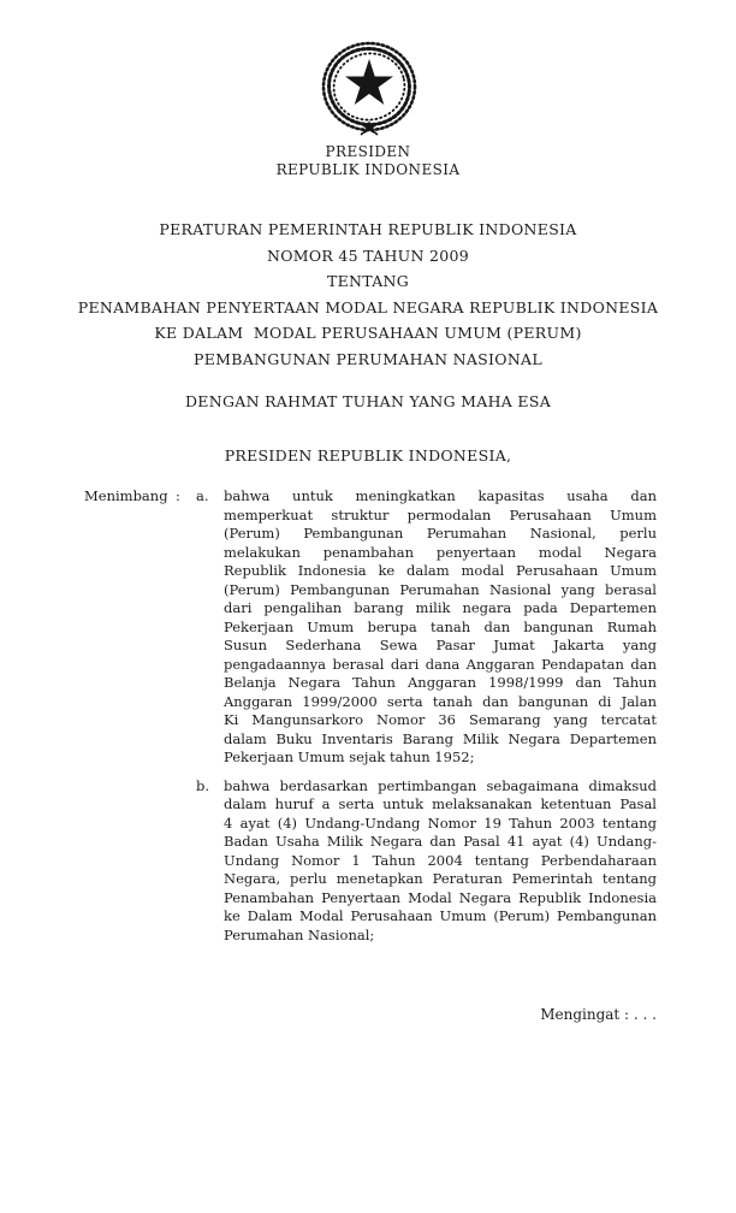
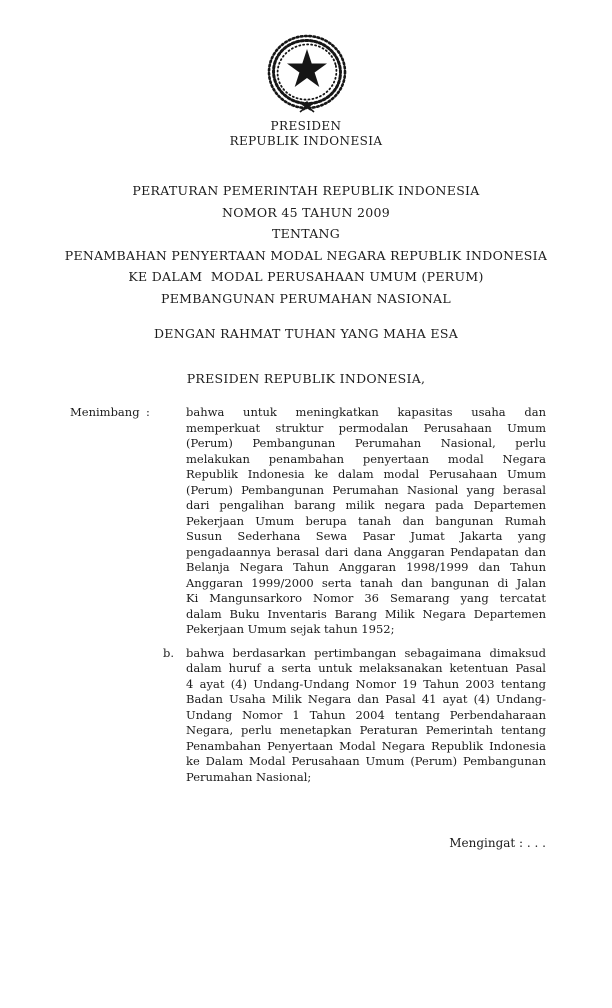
  PRESIDEN
  REPUBLIK INDONESIA
  PERATURAN PEMERINTAH REPUBLIK INDONESIA
  NOMOR 45 TAHUN 2009
  TENTANG
  PENAMBAHAN PENYERTAAN MODAL NEGARA REPUBLIK INDONESIA
  KE DALAM MODAL PERUSAHAAN UMUM (PERUM)
  PEMBANGUNAN PERUMAHAN NASIONAL
  DENGAN RAHMAT TUHAN YANG MAHA ESA
  PRESIDEN REPUBLIK INDONESIA,
  Menimbang
  :
- a.
  bahwa untuk meningkatkan kapasitas usaha dan
  memperkuat struktur permodalan Perusahaan Umum
  (Perum) Pembangunan Perumahan Nasional, perlu
  melakukan penambahan penyertaan modal Negara
  Republik Indonesia ke dalam modal Perusahaan Umum
  (Perum) Pembangunan Perumahan Nasional yang berasal
  dari pengalihan barang milik negara pada Departemen
  Pekerjaan Umum berupa tanah dan bangunan Rumah
  Susun Sederhana Sewa Pasar Jumat Jakarta yang
  pengadaannya berasal dari dana Anggaran Pendapatan dan
  Belanja Negara Tahun Anggaran 1998/1999 dan Tahun
  Anggaran 1999/2000 serta tanah dan bangunan di Jalan
  Ki Mangunsarkoro Nomor 36 Semarang yang tercatat
  dalam Buku Inventaris Barang Milik Negara Departemen
  Pekerjaan Umum sejak tahun 1952;
  b.
  bahwa berdasarkan pertimbangan sebagaimana dimaksud
  dalam huruf a serta untuk melaksanakan ketentuan Pasal
  4 ayat (4) Undang-Undang Nomor 19 Tahun 2003 tentang
  Badan Usaha Milik Negara dan Pasal 41 ayat (4) Undang-
  Undang Nomor 1 Tahun 2004 tentang Perbendaharaan
  Negara, perlu menetapkan Peraturan Pemerintah tentang
  Penambahan Penyertaan Modal Negara Republik Indonesia
  ke Dalam Modal Perusahaan Umum (Perum) Pembangunan
  Perumahan Nasional;
  Mengingat : . . .
